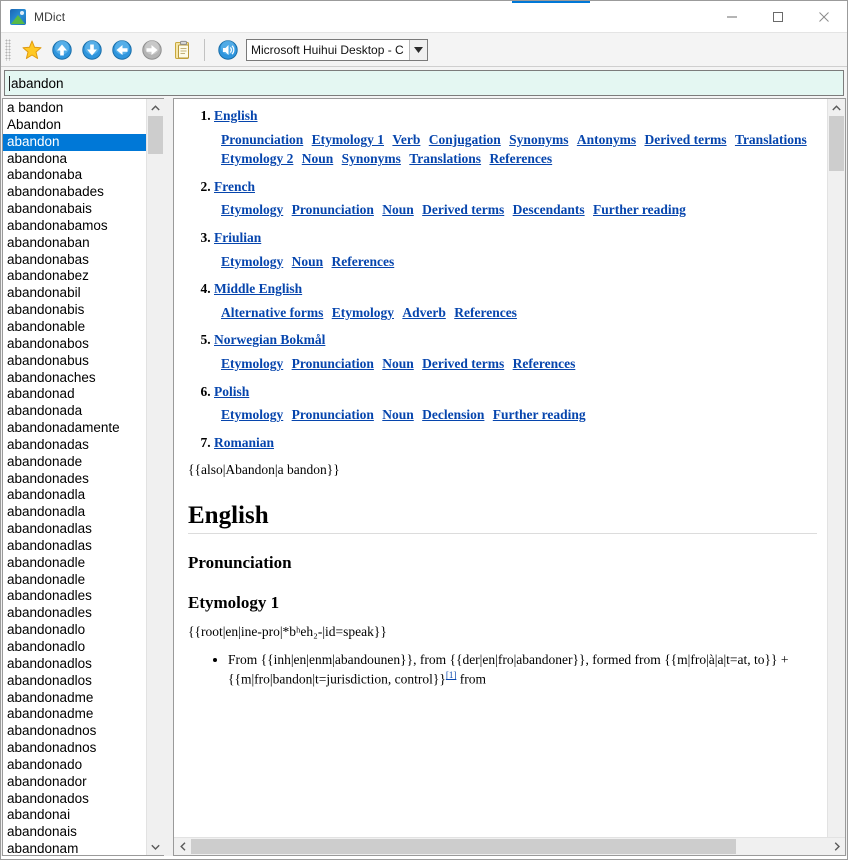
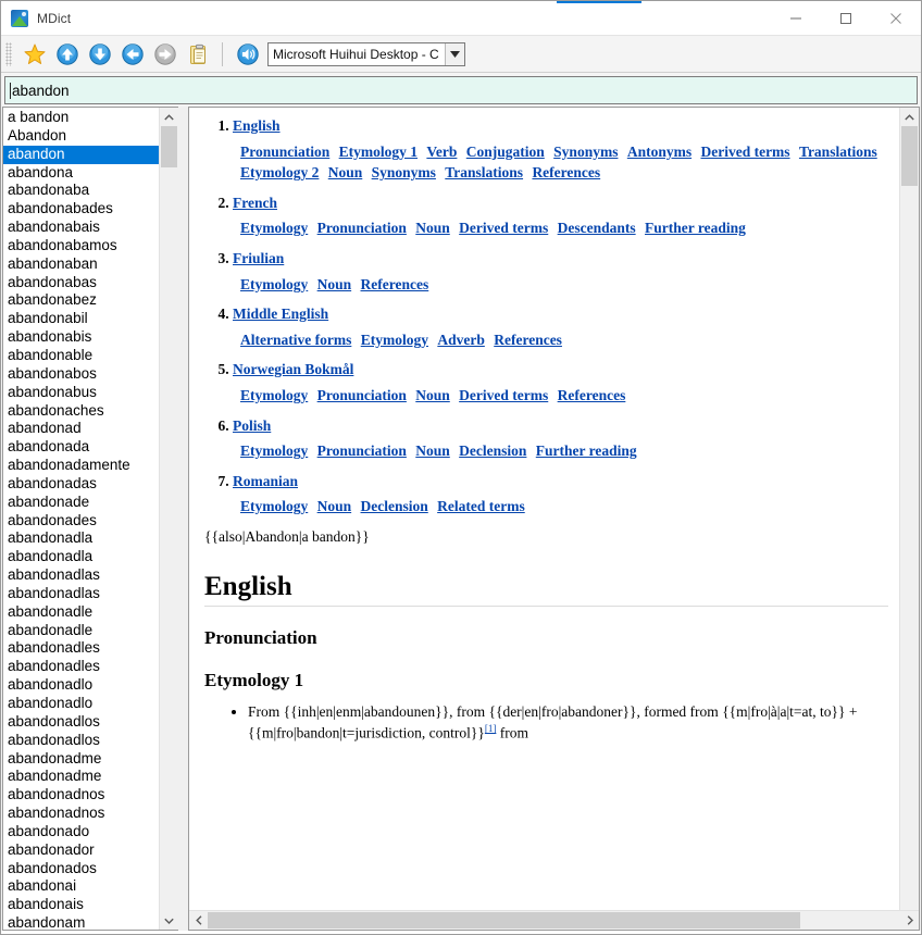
  MDict
  Microsoft Huihui Desktop - C
  abandon
  a bandon
  Abandon
  abandon
  abandona
  abandonaba
  abandonabades
  abandonabais
  abandonabamos
  abandonaban
  abandonabas
  abandonabez
  abandonabil
  abandonabis
  abandonable
  abandonabos
  abandonabus
  abandonaches
  abandonad
  abandonada
  abandonadamente
  abandonadas
  abandonade
  abandonades
  abandonadla
  abandonadla
  abandonadlas
  abandonadlas
  abandonadle
  abandonadle
  abandonadles
  abandonadles
  abandonadlo
  abandonadlo
  abandonadlos
  abandonadlos
  abandonadme
  abandonadme
  abandonadnos
  abandonadnos
  abandonado
  abandonador
  abandonados
  abandonai
  abandonais
  abandonam
  English
  Pronunciation Etymology 1 Verb Conjugation Synonyms Antonyms Derived terms Translations Etymology 2 Noun Synonyms Translations References
  French
  Etymology Pronunciation Noun Derived terms Descendants Further reading
  Friulian
  Etymology Noun References
  Middle English
  Alternative forms Etymology Adverb References
  Norwegian Bokmål
  Etymology Pronunciation Noun Derived terms References
  Polish
  Etymology Pronunciation Noun Declension Further reading
  Romanian
+ Etymology Noun Declension Related terms
  {{also|Abandon|a bandon}}
  English
  Pronunciation
  Etymology 1
- {{root|en|ine-pro|*bʰeh₂-|id=speak}}
  From {{inh|en|enm|abandounen}}, from {{der|en|fro|abandoner}}, formed from {{m|fro|à|a|t=at, to}} + {{m|fro|bandon|t=jurisdiction, control}}[1] from
